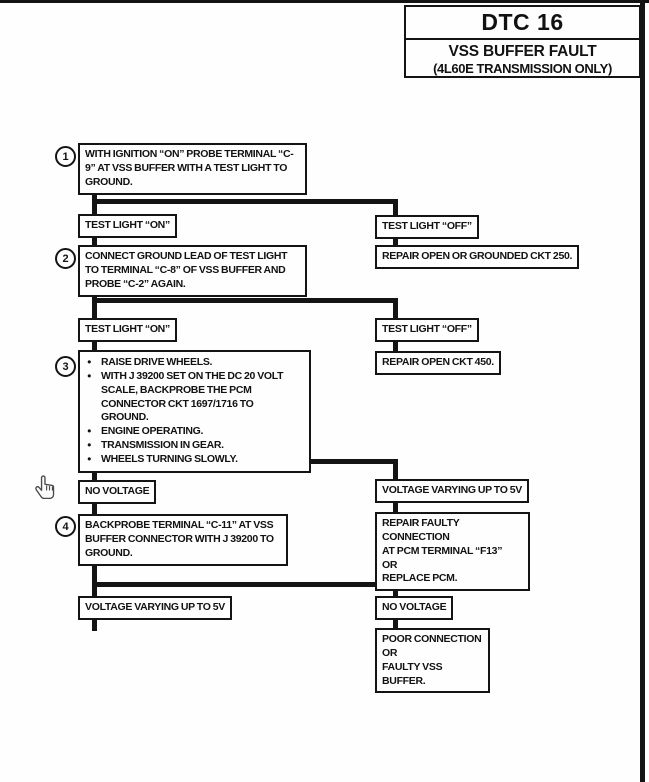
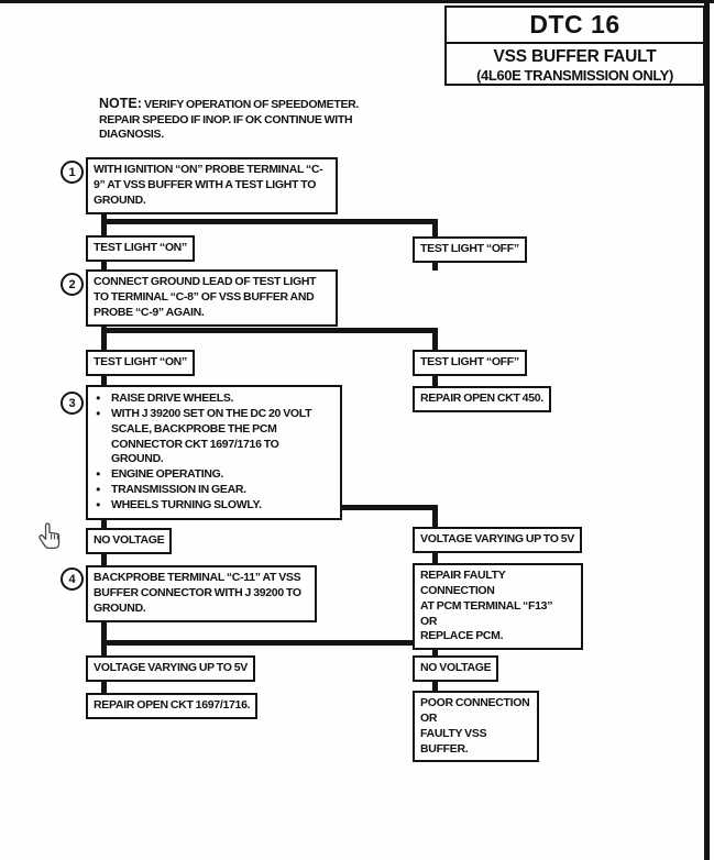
  DTC 16
  VSS BUFFER FAULT
  (4L60E TRANSMISSION ONLY)
+ NOTE: VERIFY OPERATION OF SPEEDOMETER. REPAIR SPEEDO IF INOP. IF OK CONTINUE WITH DIAGNOSIS.
  1
  WITH IGNITION “ON” PROBE TERMINAL “C-9” AT VSS BUFFER WITH A TEST LIGHT TO GROUND.
  TEST LIGHT “ON”
  TEST LIGHT “OFF”
- REPAIR OPEN OR GROUNDED CKT 250.
  2
- CONNECT GROUND LEAD OF TEST LIGHT TO TERMINAL “C-8” OF VSS BUFFER AND PROBE “C-2” AGAIN.
+ CONNECT GROUND LEAD OF TEST LIGHT TO TERMINAL “C-8” OF VSS BUFFER AND PROBE “C-9” AGAIN.
  TEST LIGHT “ON”
  TEST LIGHT “OFF”
  REPAIR OPEN CKT 450.
  3
  RAISE DRIVE WHEELS.
  WITH J 39200 SET ON THE DC 20 VOLT SCALE, BACKPROBE THE PCM CONNECTOR CKT 1697/1716 TO GROUND.
  ENGINE OPERATING.
  TRANSMISSION IN GEAR.
  WHEELS TURNING SLOWLY.
  NO VOLTAGE
  VOLTAGE VARYING UP TO 5V
  REPAIR FAULTY CONNECTION
  AT PCM TERMINAL “F13”
  OR
  REPLACE PCM.
  4
  BACKPROBE TERMINAL “C-11” AT VSS BUFFER CONNECTOR WITH J 39200 TO GROUND.
  VOLTAGE VARYING UP TO 5V
  NO VOLTAGE
+ REPAIR OPEN CKT 1697/1716.
  POOR CONNECTION
  OR
  FAULTY VSS BUFFER.
